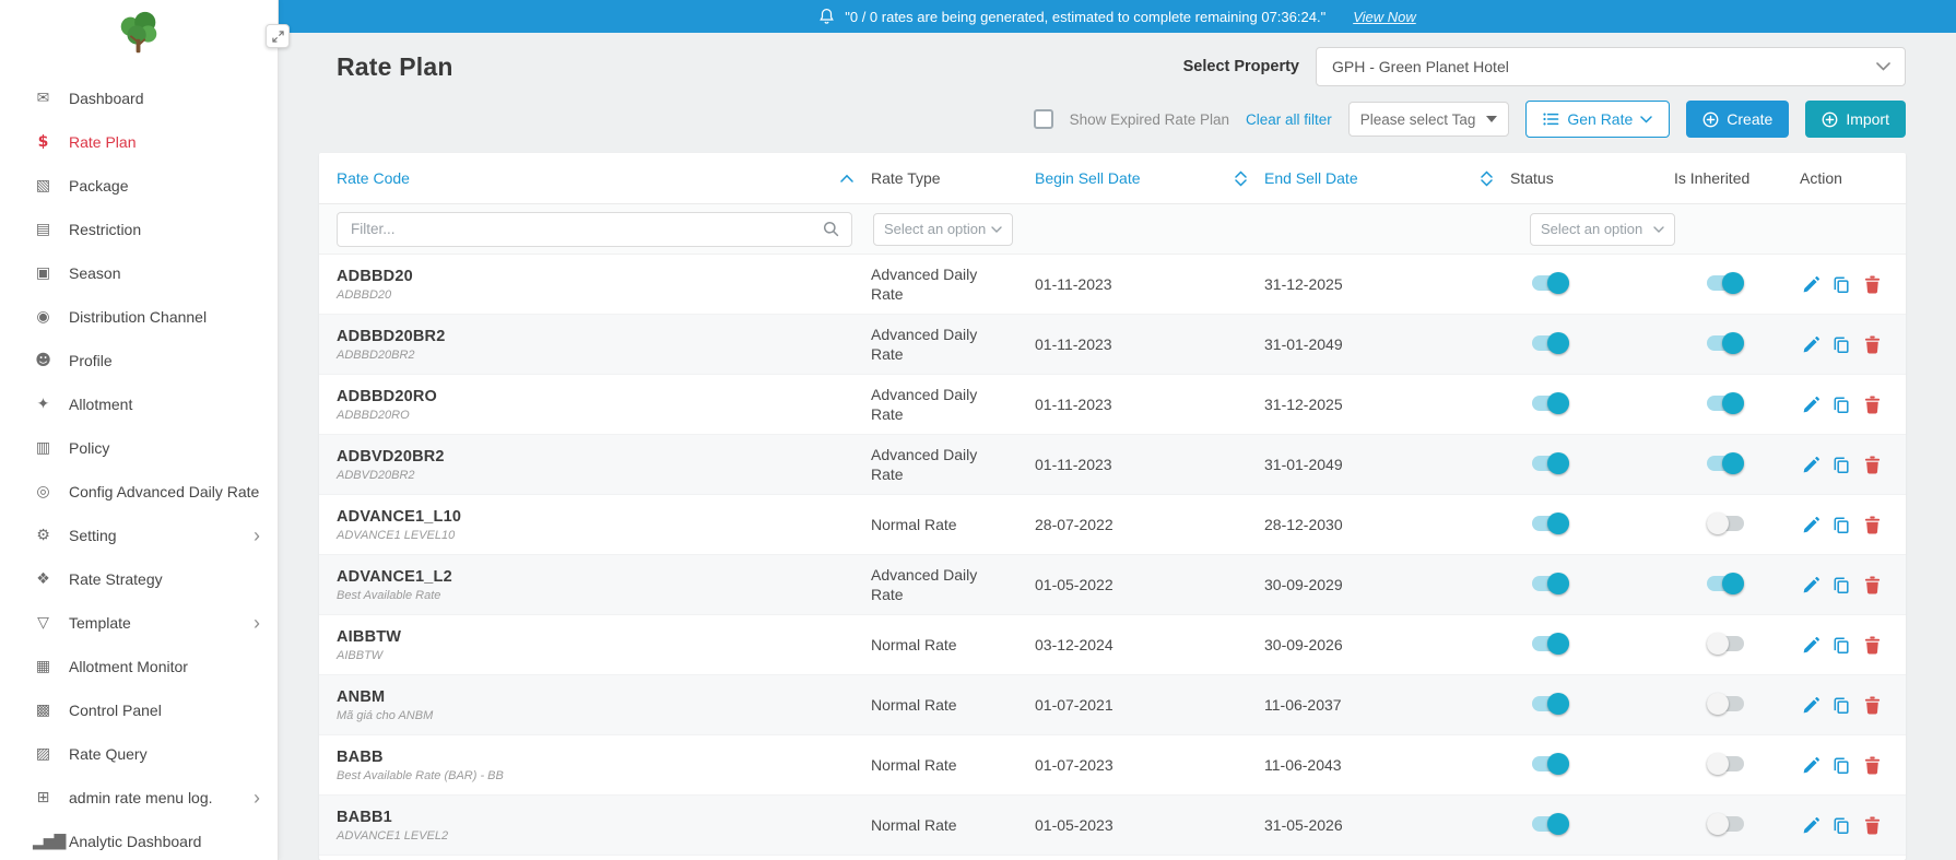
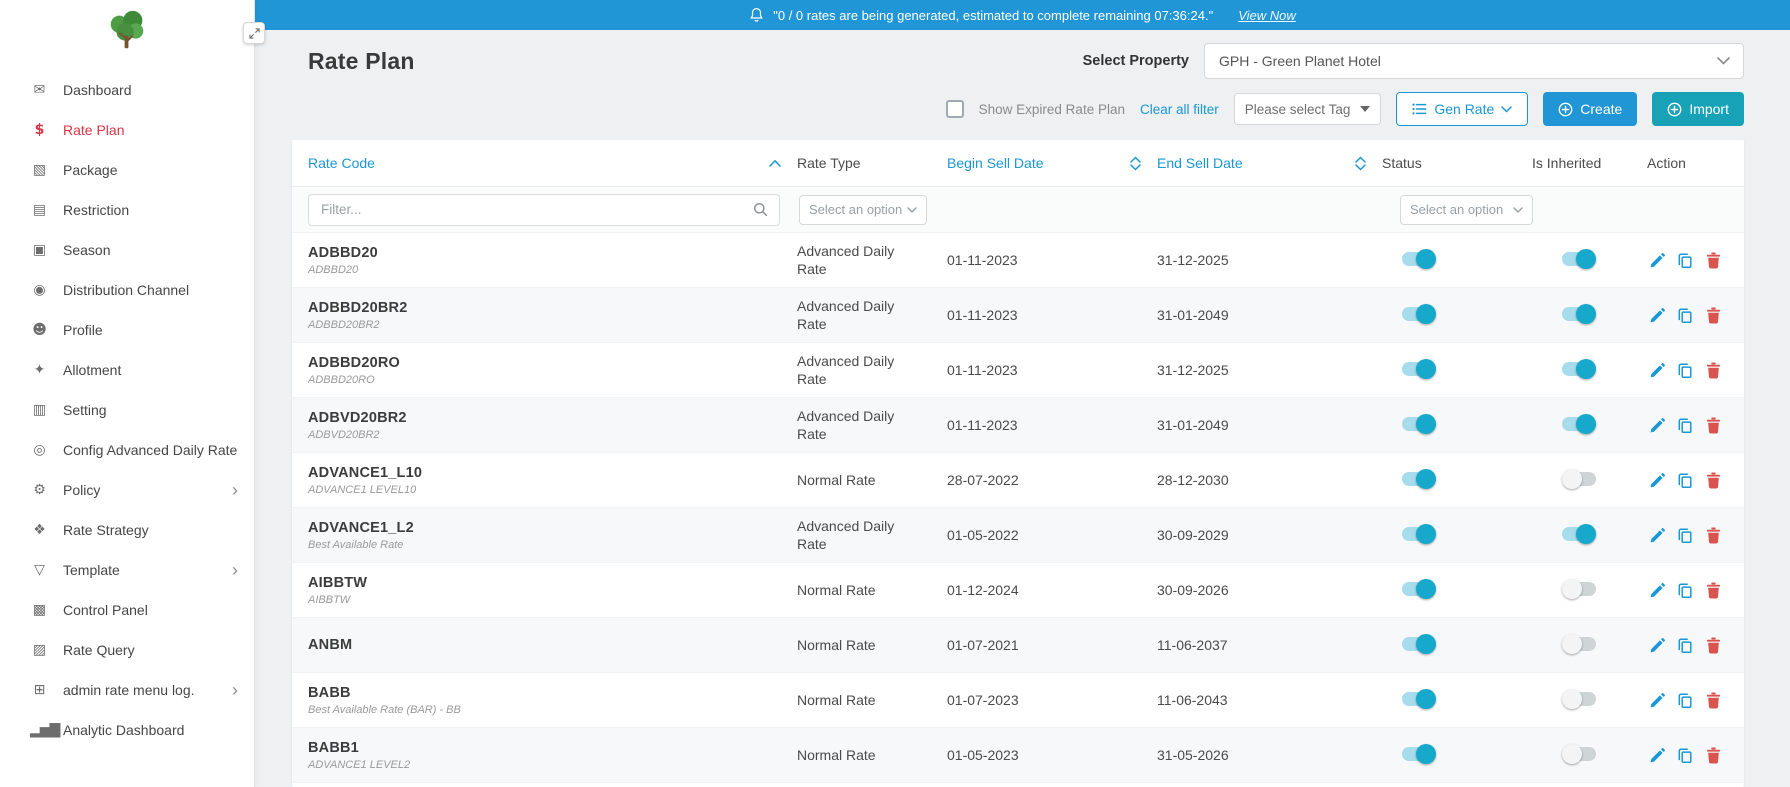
  ✉
  Dashboard
  $
  Rate Plan
  ▧
  Package
  ▤
  Restriction
  ▣
  Season
  ◉
  Distribution Channel
  ☻
  Profile
  ✦
  Allotment
  ▥
- Policy
+ Setting
  ◎
  Config Advanced Daily Rate
  ⚙
- Setting
+ Policy
  ›
  ❖
  Rate Strategy
  ▽
  Template
  ›
- ▦
- Allotment Monitor
  ▩
  Control Panel
  ▨
  Rate Query
  ⊞
  admin rate menu log.
  ›
  ▂▅▇
  Analytic Dashboard
  "0 / 0 rates are being generated, estimated to complete remaining 07:36:24."
  View Now
  Rate Plan
  Select Property
  GPH - Green Planet Hotel
  Show Expired Rate Plan
  Clear all filter
  Please select Tag
  Gen Rate
  Create
  Import
  Rate Code
  Rate Type
  Begin Sell Date
  End Sell Date
  Status
  Is Inherited
  Action
  Filter...
  Select an option
  Select an option
  ADBBD20
  ADBBD20
  Advanced Daily Rate
  01-11-2023
  31-12-2025
  ADBBD20BR2
  ADBBD20BR2
  Advanced Daily Rate
  01-11-2023
  31-01-2049
  ADBBD20RO
  ADBBD20RO
  Advanced Daily Rate
  01-11-2023
  31-12-2025
  ADBVD20BR2
  ADBVD20BR2
  Advanced Daily Rate
  01-11-2023
  31-01-2049
  ADVANCE1_L10
  ADVANCE1 LEVEL10
  Normal Rate
  28-07-2022
  28-12-2030
  ADVANCE1_L2
  Best Available Rate
  Advanced Daily Rate
  01-05-2022
  30-09-2029
  AIBBTW
  AIBBTW
  Normal Rate
- 03-12-2024
+ 01-12-2024
  30-09-2026
  ANBM
- Mã giá cho ANBM
  Normal Rate
  01-07-2021
  11-06-2037
  BABB
  Best Available Rate (BAR) - BB
  Normal Rate
  01-07-2023
  11-06-2043
  BABB1
  ADVANCE1 LEVEL2
  Normal Rate
  01-05-2023
  31-05-2026
